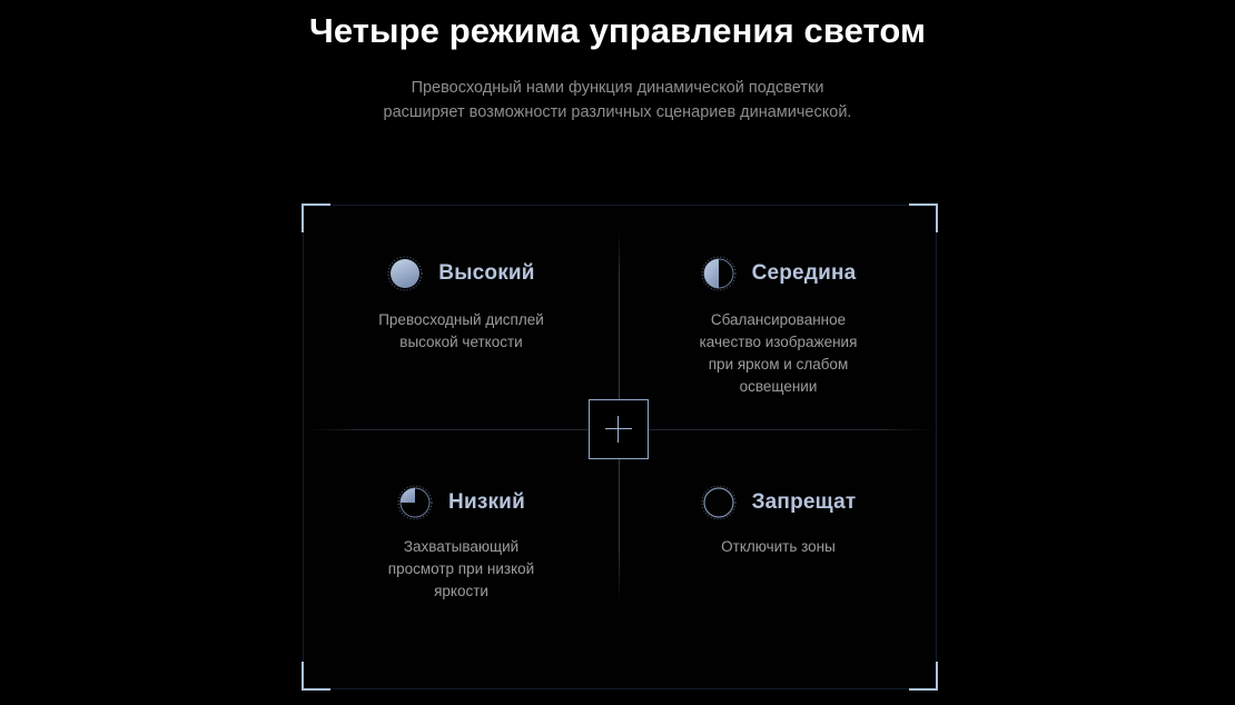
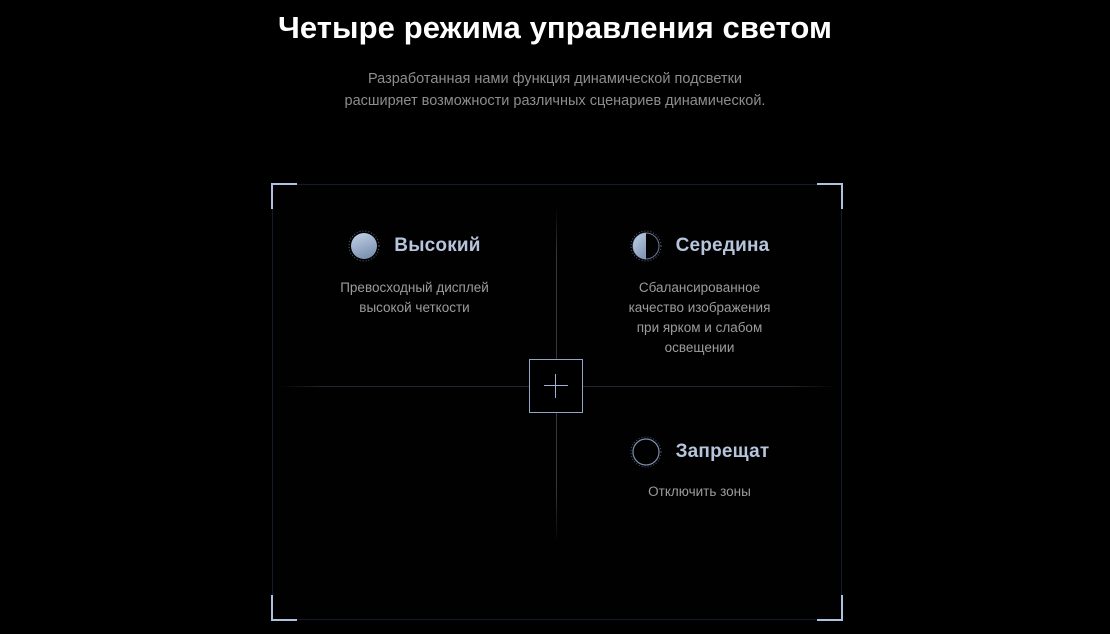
  Четыре режима управления светом
- Превосходный нами функция динамической подсветки
+ Разработанная нами функция динамической подсветки
  расширяет возможности различных сценариев динамической.
  Высокий
  Превосходный дисплей
  высокой четкости
  Середина
  Сбалансированное
  качество изображения
  при ярком и слабом
  освещении
- Низкий
- Захватывающий
- просмотр при низкой
- яркости
  Запрещат
  Отключить зоны
